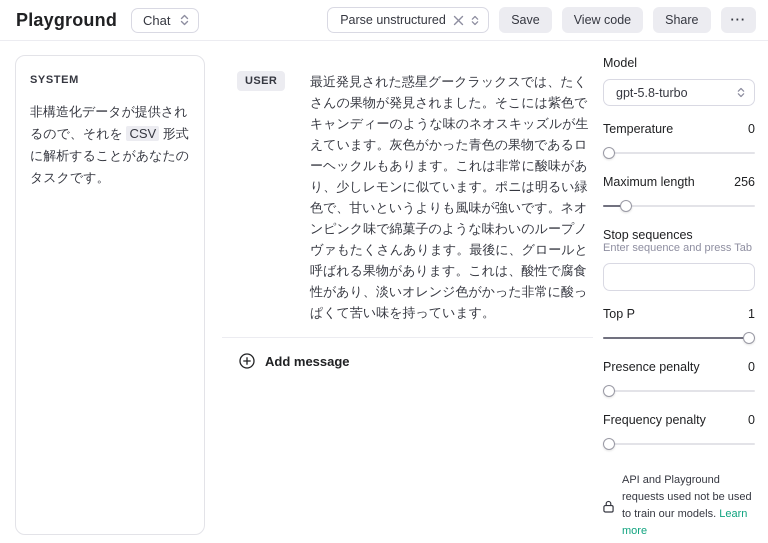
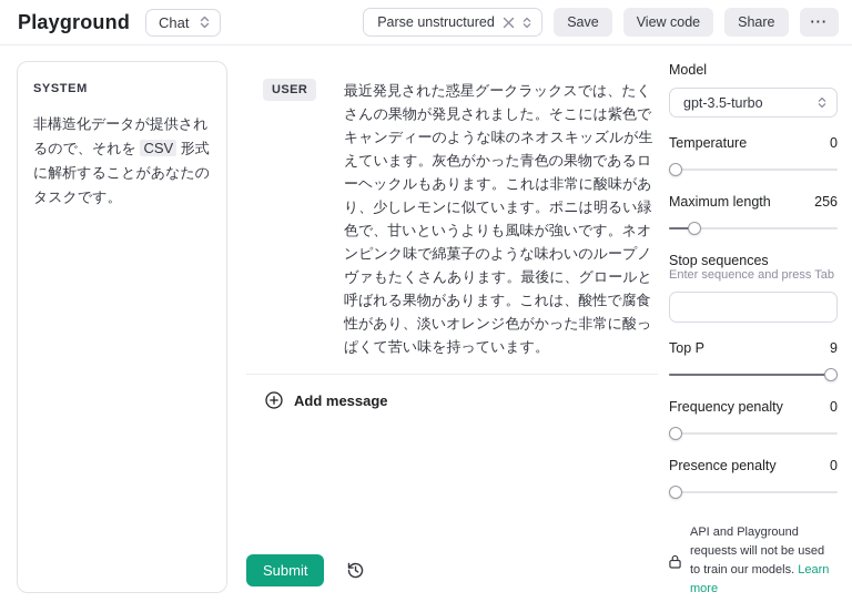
  Playground
  Chat
  Parse unstructured
  Save
  View code
  Share
  ···
  SYSTEM
  非構造化データが提供されるので、それを CSV 形式に解析することがあなたのタスクです。
  USER
  最近発見された惑星グークラックスでは、たくさんの果物が発見されました。そこには紫色でキャンディーのような味のネオスキッズルが生えています。灰色がかった青色の果物であるローヘックルもあります。これは非常に酸味があり、少しレモンに似ています。ポニは明るい緑色で、甘いというよりも風味が強いです。ネオンピンク味で綿菓子のような味わいのループノヴァもたくさんあります。最後に、グロールと呼ばれる果物があります。これは、酸性で腐食性があり、淡いオレンジ色がかった非常に酸っぱくて苦い味を持っています。
  Add message
+ Submit
  Model
- gpt-5.8-turbo
+ gpt-3.5-turbo
  Temperature
  0
  Maximum length
  256
  Stop sequences
  Enter sequence and press Tab
  Top P
- 1
+ 9
- Presence penalty
+ Frequency penalty
  0
- Frequency penalty
+ Presence penalty
  0
- API and Playground requests used not be used to train our models. Learn more
+ API and Playground requests will not be used to train our models. Learn more
